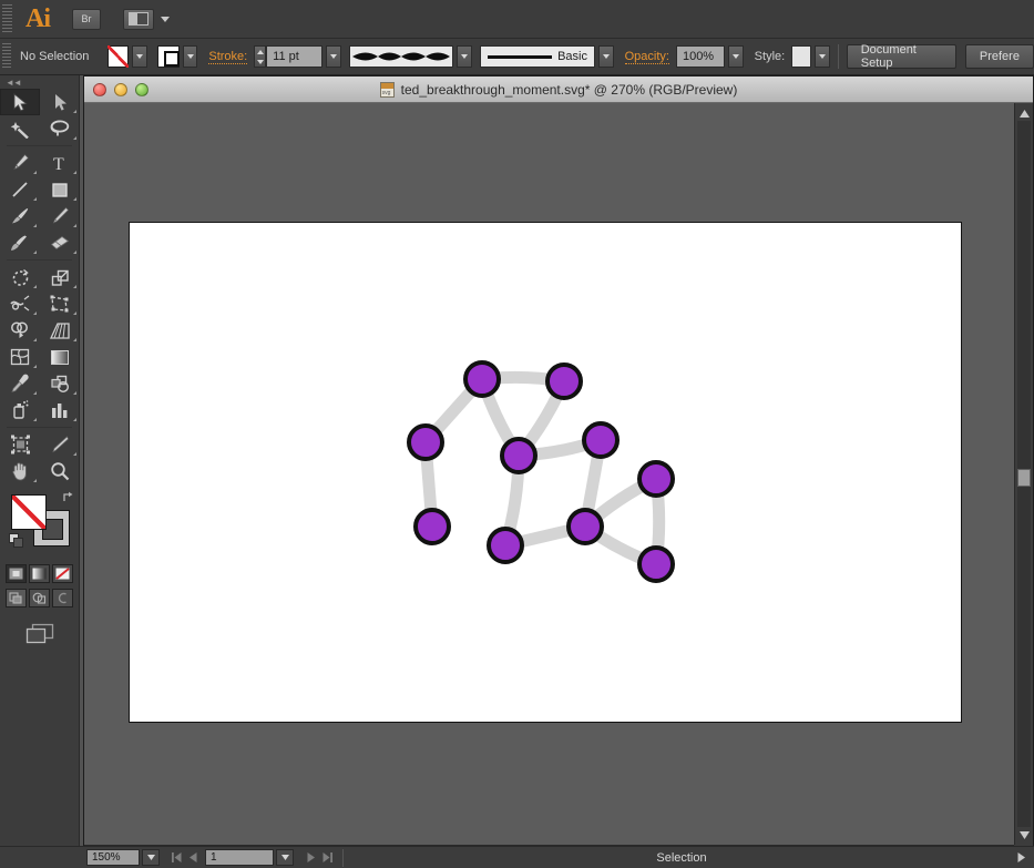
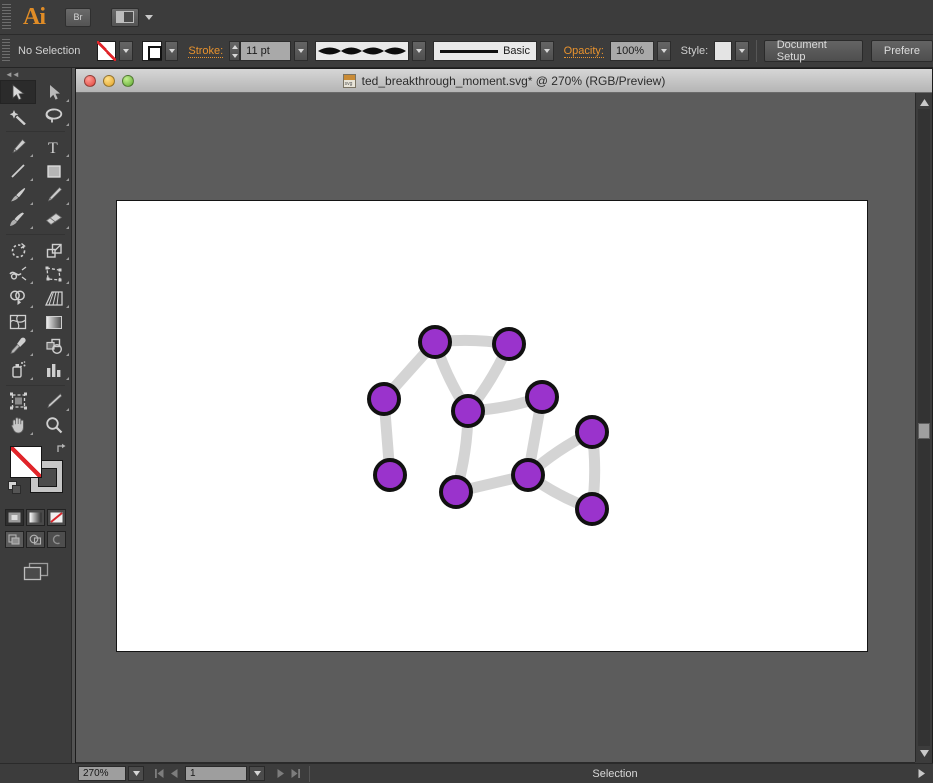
  Ai
  Br
  No Selection
  Stroke:
  11 pt
  Basic
  Opacity:
  100%
  Style:
  Document Setup
  Prefere
  ◄◄
  T
  ted_breakthrough_moment.svg* @ 270% (RGB/Preview)
- 150%
+ 270%
  1
  Selection
